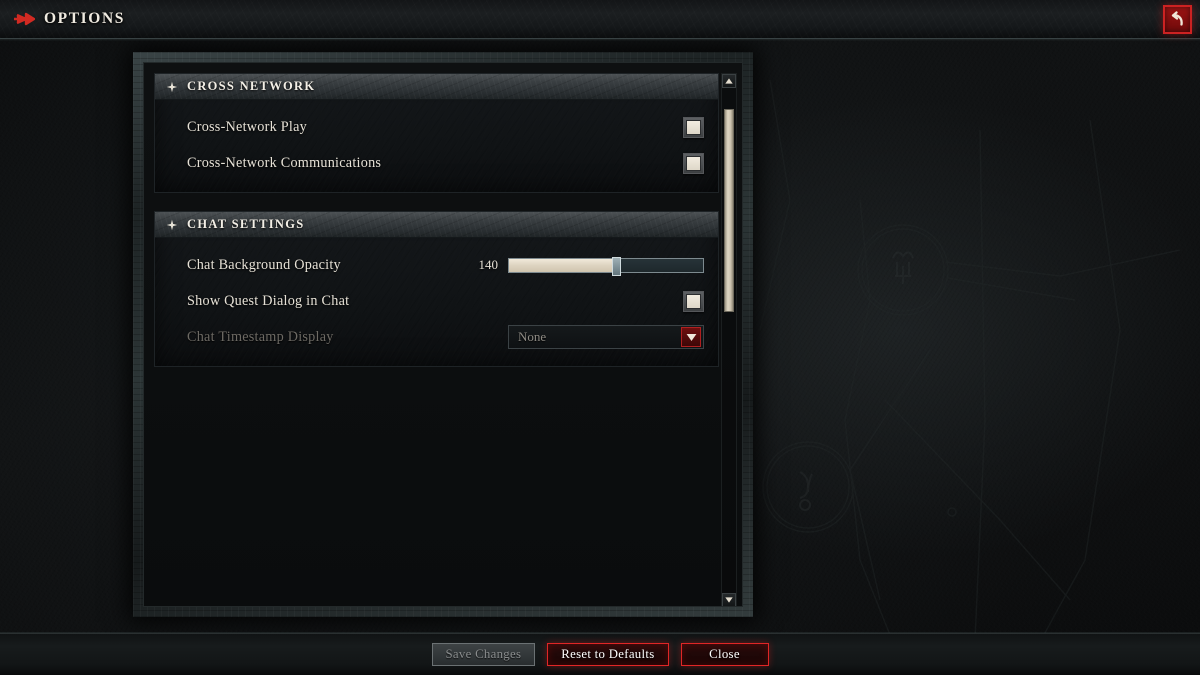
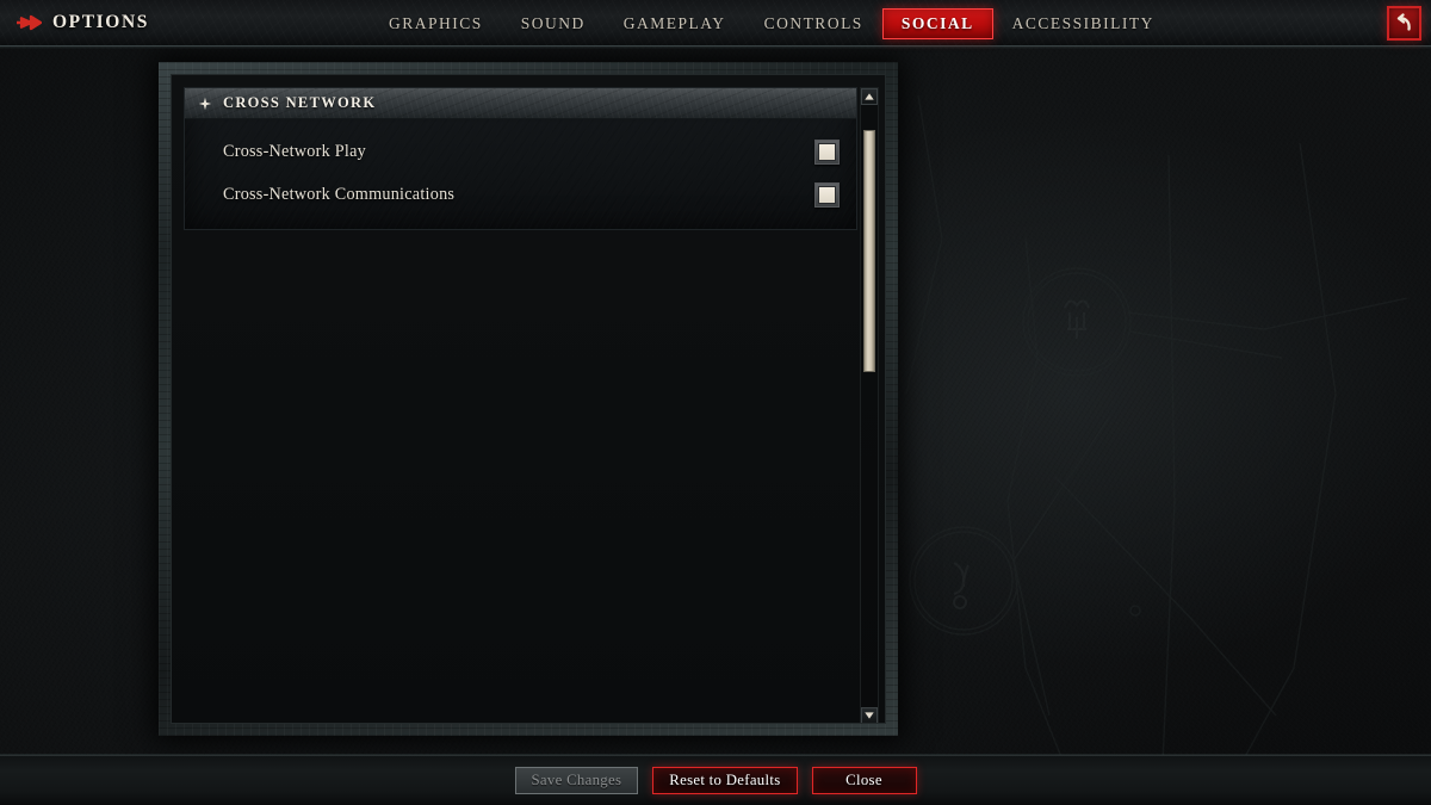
  OPTIONS
+ GRAPHICS
+ SOUND
+ GAMEPLAY
+ CONTROLS
+ SOCIAL
+ ACCESSIBILITY
  CROSS NETWORK
  Cross-Network Play
  Cross-Network Communications
- CHAT SETTINGS
- Chat Background Opacity
- 140
- Show Quest Dialog in Chat
- Chat Timestamp Display
- None
  Save Changes
  Reset to Defaults
  Close
